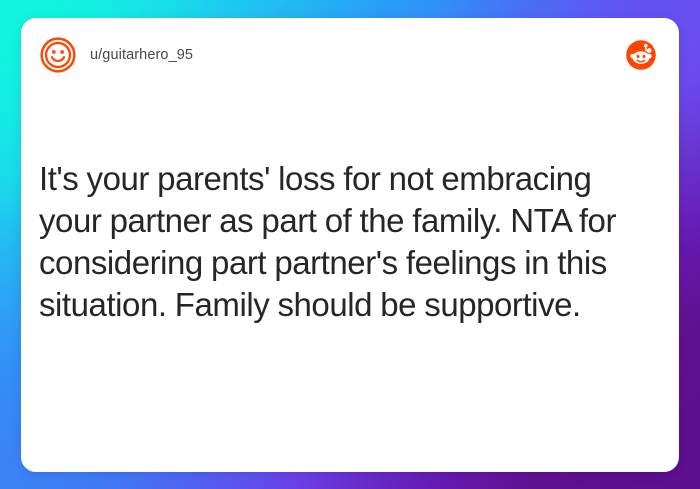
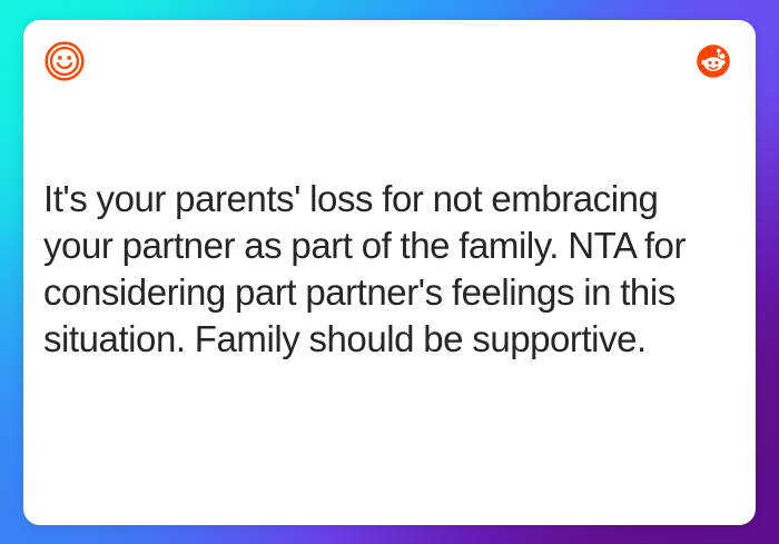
- u/guitarhero_95
  It's your parents' loss for not embracing your partner as part of the family. NTA for considering part partner's feelings in this situation. Family should be supportive.
